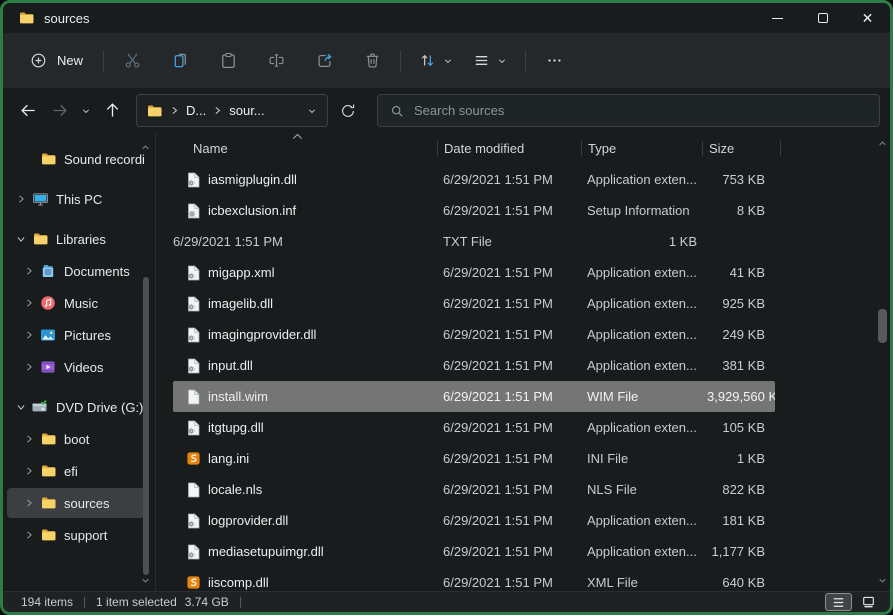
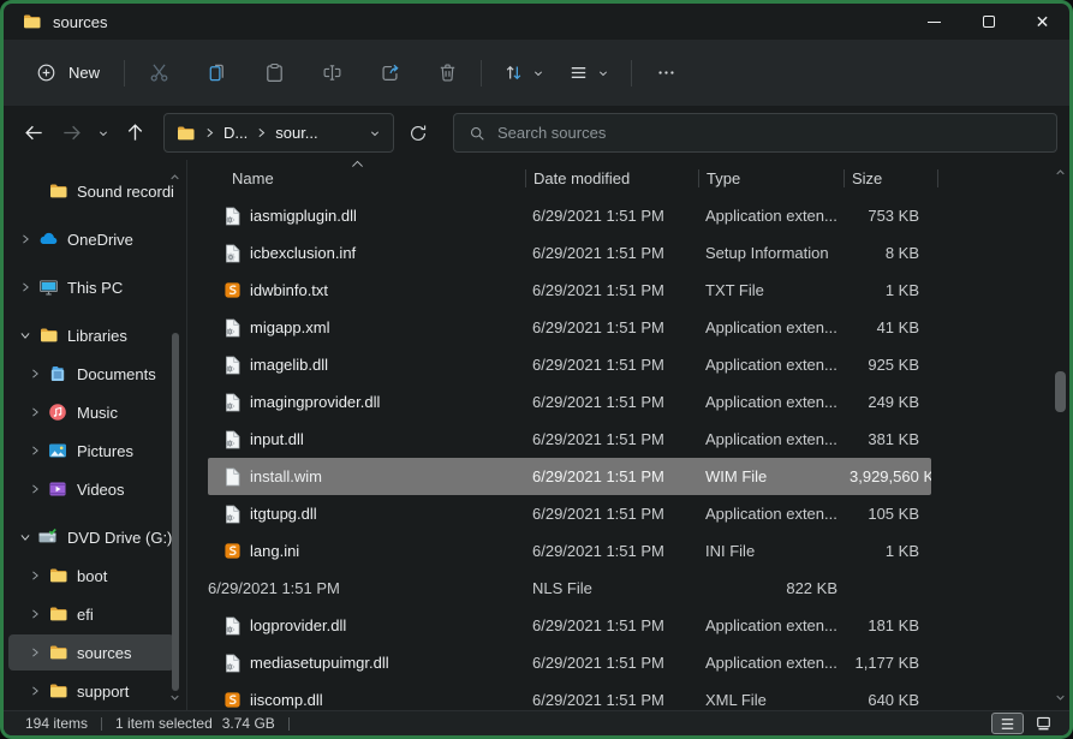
  sources
  ✕
  New
  D...
  sour...
  Search sources
  Sound recordi
+ OneDrive
  This PC
  Libraries
  Documents
  Music
  Pictures
  Videos
  DVD Drive (G:)
  boot
  efi
  sources
  support
  Name
  Date modified
  Type
  Size
  iasmigplugin.dll
  6/29/2021 1:51 PM
  Application exten...
  753 KB
  icbexclusion.inf
  6/29/2021 1:51 PM
  Setup Information
  8 KB
+ idwbinfo.txt
  6/29/2021 1:51 PM
  TXT File
  1 KB
  migapp.xml
  6/29/2021 1:51 PM
  Application exten...
  41 KB
  imagelib.dll
  6/29/2021 1:51 PM
  Application exten...
  925 KB
  imagingprovider.dll
  6/29/2021 1:51 PM
  Application exten...
  249 KB
  input.dll
  6/29/2021 1:51 PM
  Application exten...
  381 KB
  install.wim
  6/29/2021 1:51 PM
  WIM File
  3,929,560 K
  itgtupg.dll
  6/29/2021 1:51 PM
  Application exten...
  105 KB
  lang.ini
  6/29/2021 1:51 PM
  INI File
  1 KB
- locale.nls
  6/29/2021 1:51 PM
  NLS File
  822 KB
  logprovider.dll
  6/29/2021 1:51 PM
  Application exten...
  181 KB
  mediasetupuimgr.dll
  6/29/2021 1:51 PM
  Application exten...
  1,177 KB
  iiscomp.dll
  6/29/2021 1:51 PM
  XML File
  640 KB
  194 items
  1 item selected
  3.74 GB
